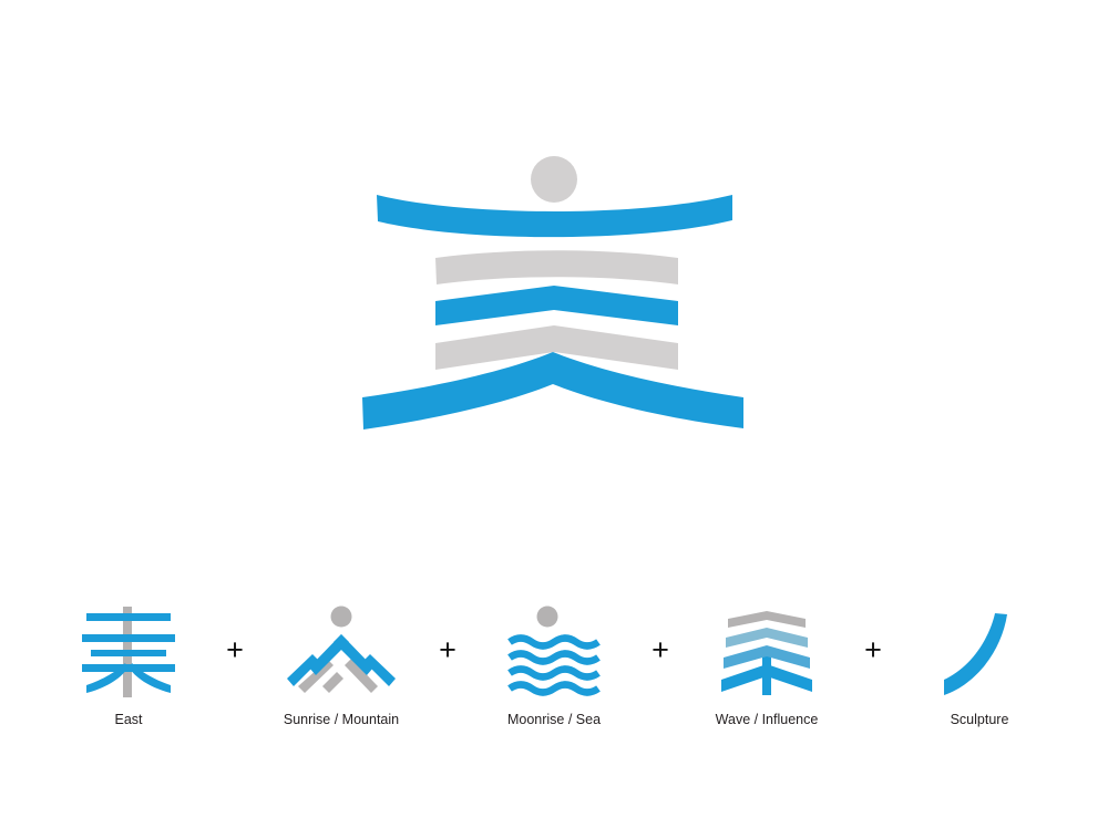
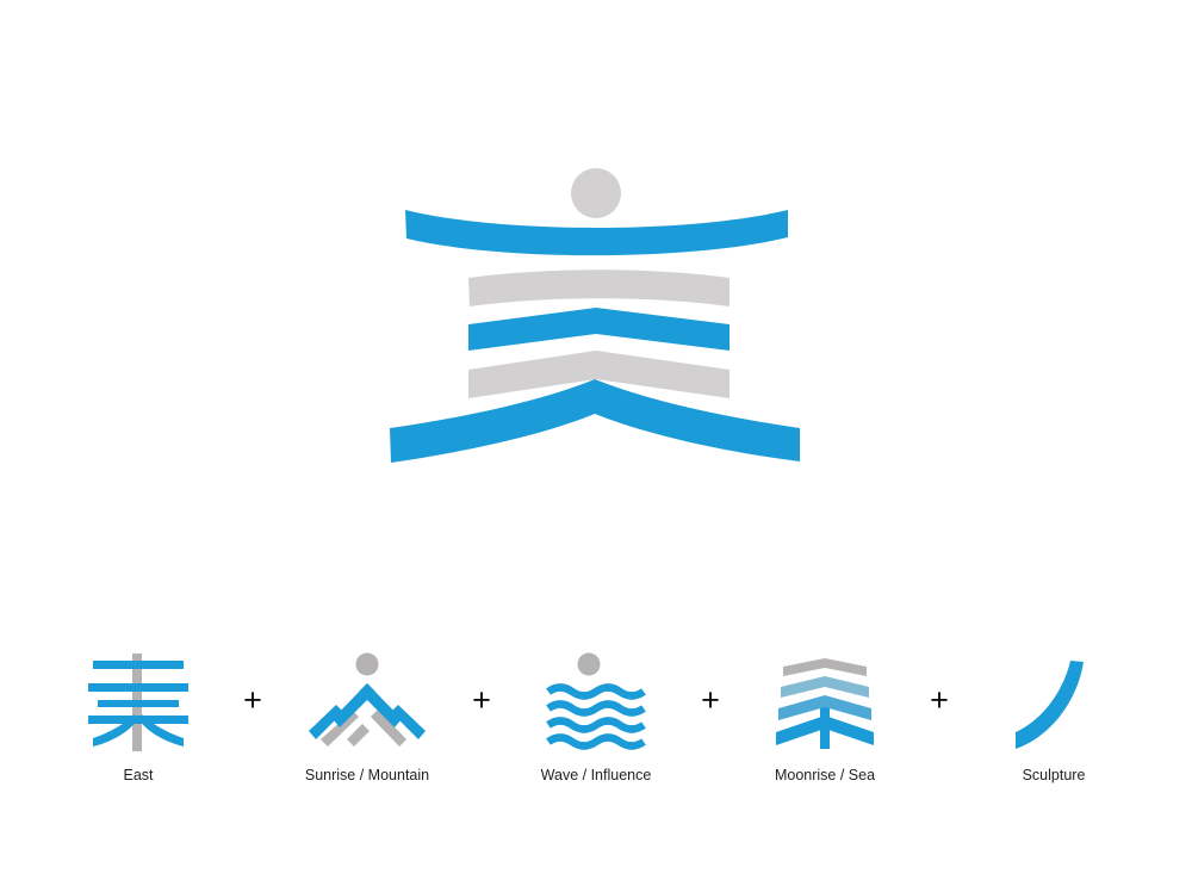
  East
  +
  Sunrise / Mountain
  +
- Moonrise / Sea
+ Wave / Influence
  +
- Wave / Influence
+ Moonrise / Sea
  +
  Sculpture
